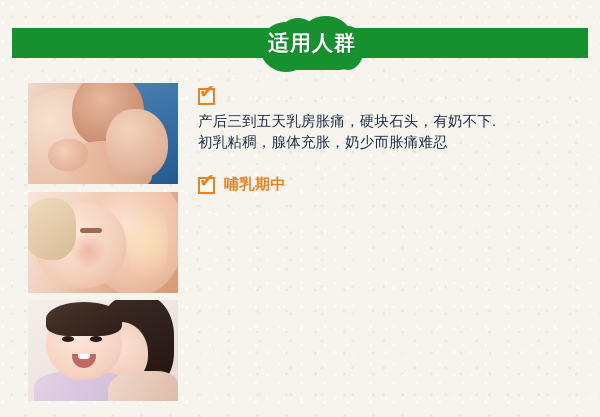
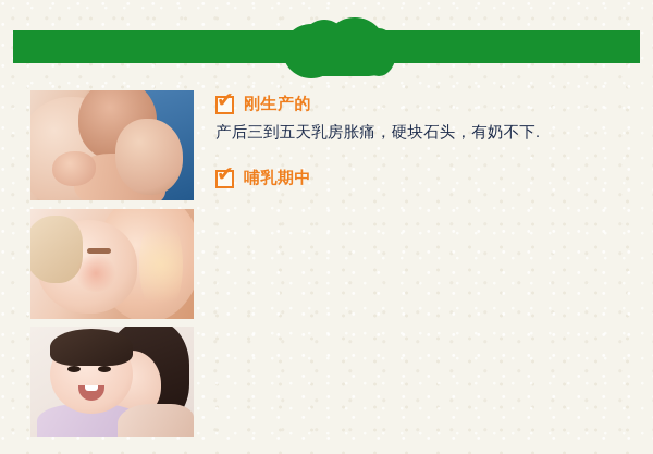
- 适用人群
  ✔
+ 刚生产的
  产后三到五天乳房胀痛，硬块石头，有奶不下.
- 初乳粘稠，腺体充胀，奶少而胀痛难忍
  ✔
  哺乳期中
